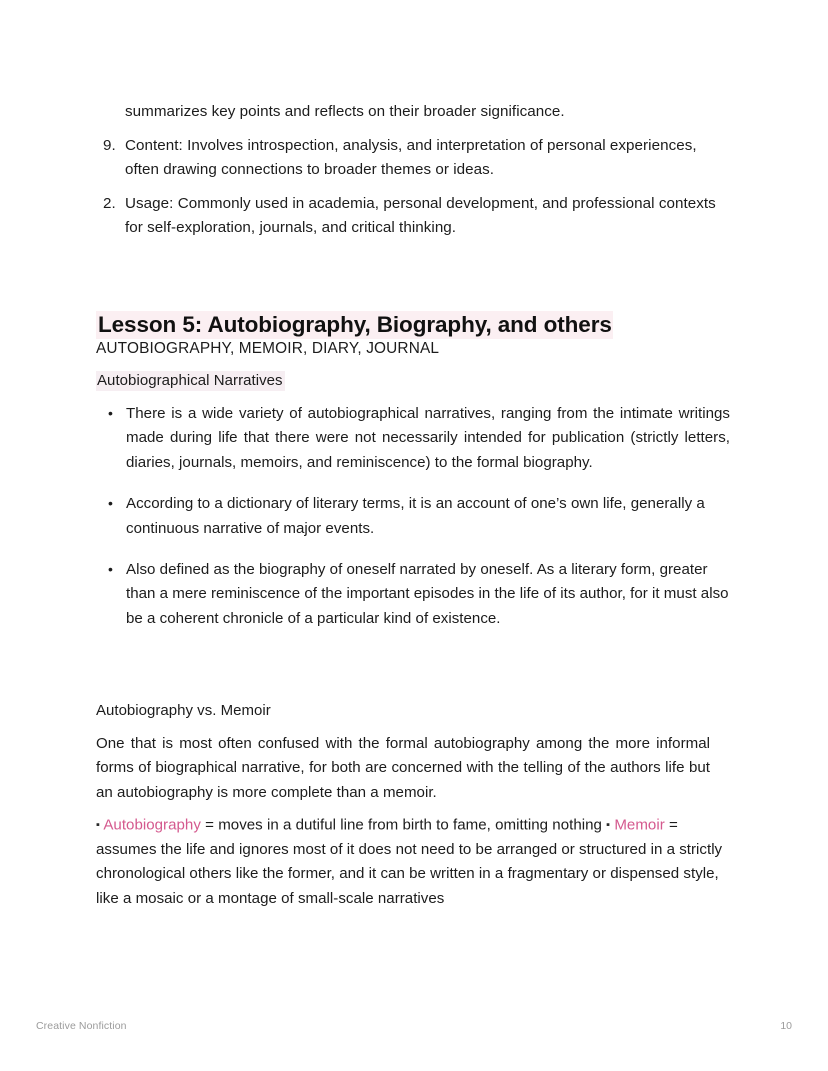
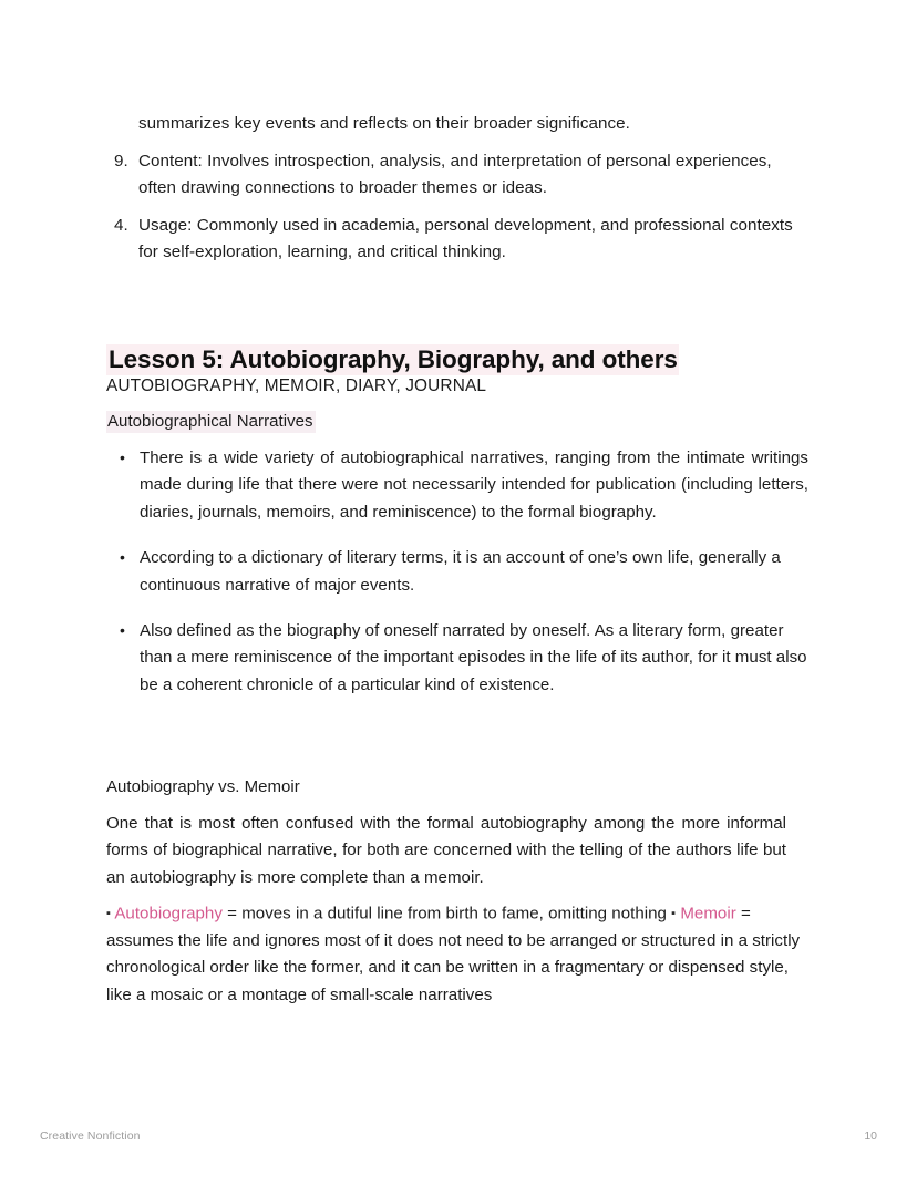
- summarizes key points and reflects on their broader significance.
+ summarizes key events and reflects on their broader significance.
  9.
  Content: Involves introspection, analysis, and interpretation of personal experiences, often drawing connections to broader themes or ideas.
- 2.
+ 4.
- Usage: Commonly used in academia, personal development, and professional contexts for self-exploration, journals, and critical thinking.
+ Usage: Commonly used in academia, personal development, and professional contexts for self-exploration, learning, and critical thinking.
  Lesson 5: Autobiography, Biography, and others
  AUTOBIOGRAPHY, MEMOIR, DIARY, JOURNAL
  Autobiographical Narratives
  •
- There is a wide variety of autobiographical narratives, ranging from the intimate writings made during life that there were not necessarily intended for publication (strictly letters, diaries, journals, memoirs, and reminiscence) to the formal biography.
+ There is a wide variety of autobiographical narratives, ranging from the intimate writings made during life that there were not necessarily intended for publication (including letters, diaries, journals, memoirs, and reminiscence) to the formal biography.
  •
  According to a dictionary of literary terms, it is an account of one’s own life, generally a continuous narrative of major events.
  •
  Also defined as the biography of oneself narrated by oneself. As a literary form, greater than a mere reminiscence of the important episodes in the life of its author, for it must also be a coherent chronicle of a particular kind of existence.
  Autobiography vs. Memoir
  One that is most often confused with the formal autobiography among the more informal forms of biographical narrative, for both are concerned with the telling of the authors life but an autobiography is more complete than a memoir.
- ▪ Autobiography = moves in a dutiful line from birth to fame, omitting nothing ▪ Memoir = assumes the life and ignores most of it does not need to be arranged or structured in a strictly chronological others like the former, and it can be written in a fragmentary or dispensed style, like a mosaic or a montage of small-scale narratives
+ ▪ Autobiography = moves in a dutiful line from birth to fame, omitting nothing ▪ Memoir = assumes the life and ignores most of it does not need to be arranged or structured in a strictly chronological order like the former, and it can be written in a fragmentary or dispensed style, like a mosaic or a montage of small-scale narratives
  Creative Nonfiction
  10
